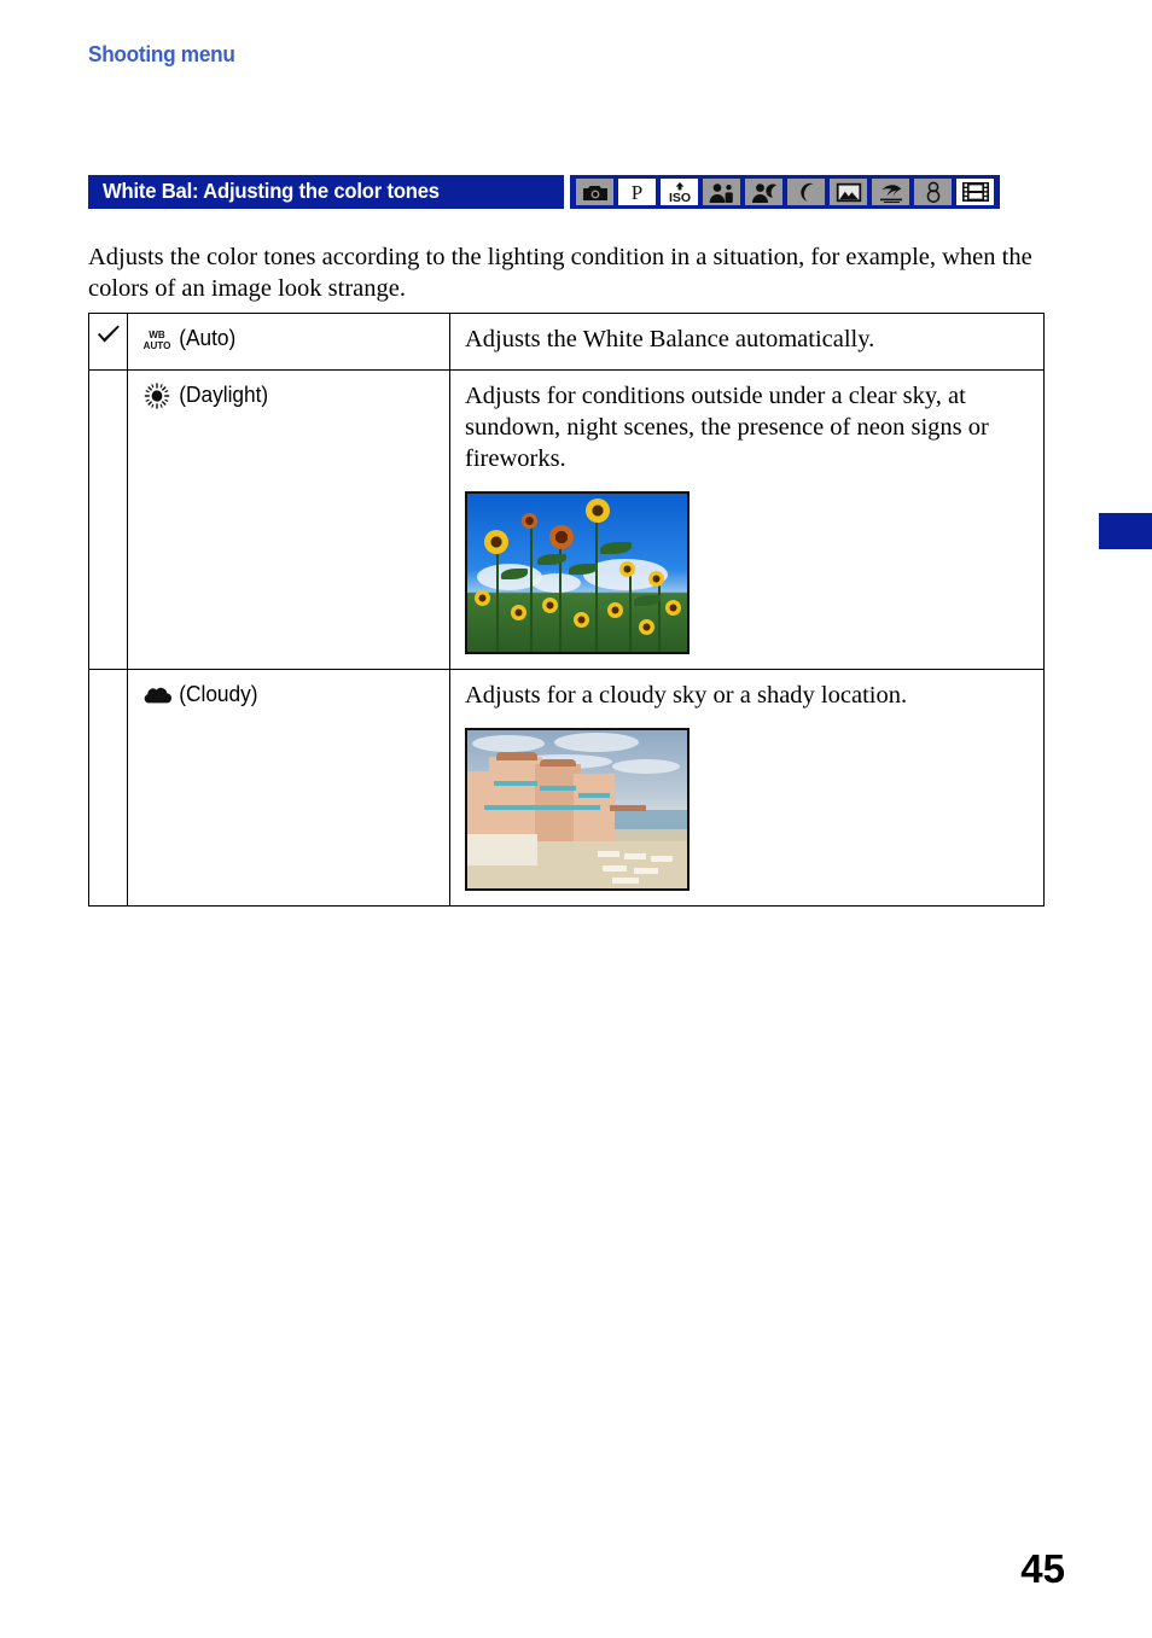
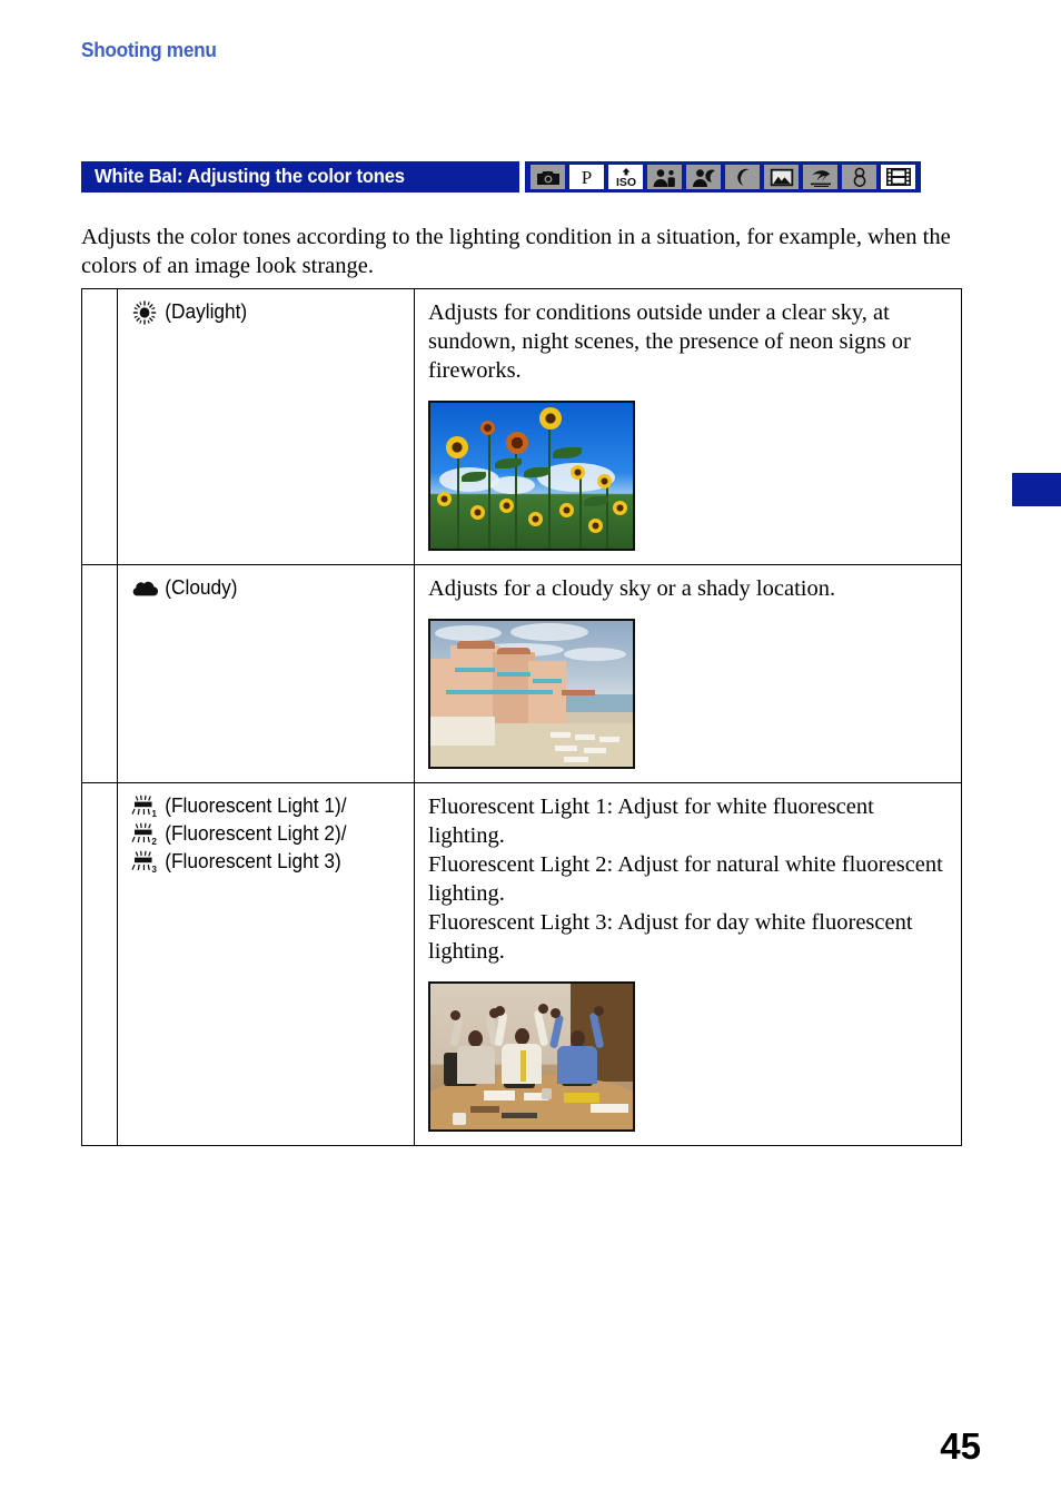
  Shooting menu
  White Bal: Adjusting the color tones
  P
  ISO
  Adjusts the color tones according to the lighting condition in a situation, for example, when the colors of an image look strange.
- 	WB AUTO (Auto)	Adjusts the White Balance automatically.
  	(Daylight)	Adjusts for conditions outside under a clear sky, at sundown, night scenes, the presence of neon signs or fireworks.
  	(Cloudy)	Adjusts for a cloudy sky or a shady location.
+ 	1 (Fluorescent Light 1)/ 2 (Fluorescent Light 2)/ 3 (Fluorescent Light 3)	Fluorescent Light 1: Adjust for white fluorescent lighting. Fluorescent Light 2: Adjust for natural white fluorescent lighting. Fluorescent Light 3: Adjust for day white fluorescent lighting.
  45
